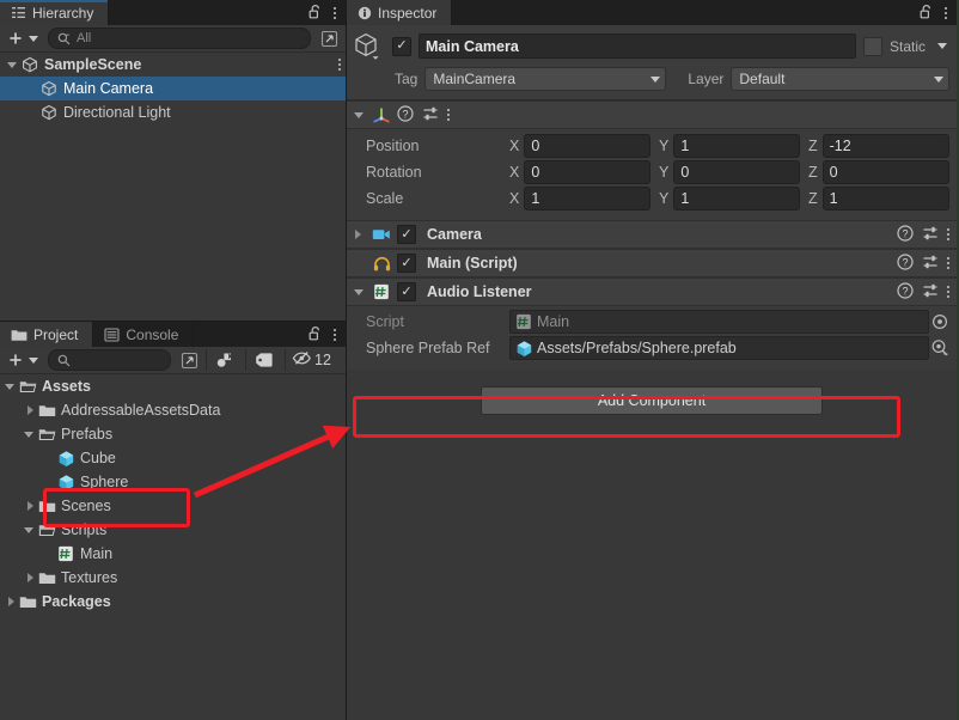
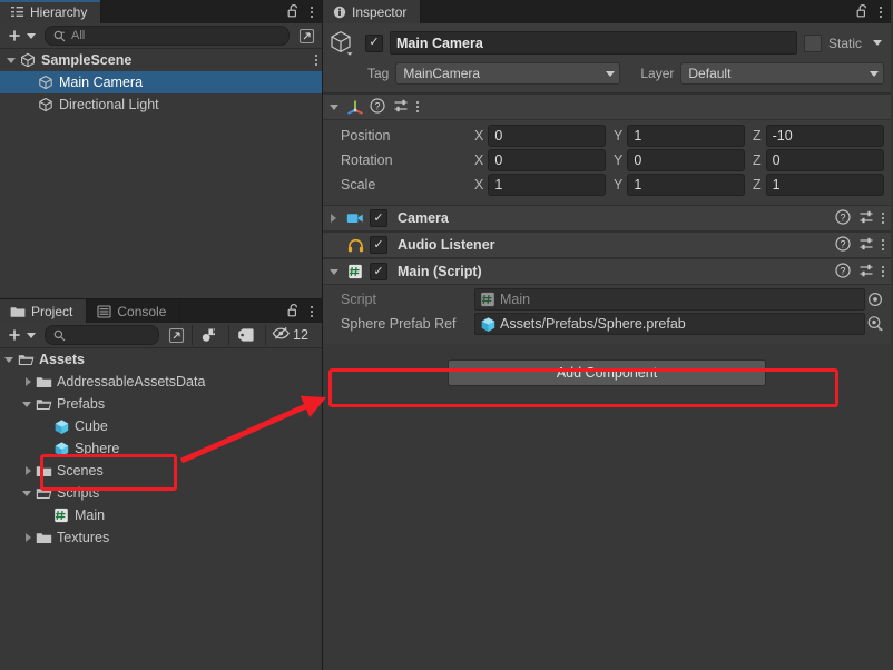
  Hierarchy
  All
  SampleScene
  Main Camera
  Directional Light
  Project
  Console
  12
  Assets
  AddressableAssetsData
  Prefabs
  Cube
  Sphere
  Scenes
  Scripts
  Main
  Textures
- Packages
  Inspector
  ✓
  Main Camera
  Static
  Tag
  MainCamera
  Layer
  Default
  ?
  Position
  X
  0
  Y
  1
  Z
- -12
+ -10
  Rotation
  X
  0
  Y
  0
  Z
  0
  Scale
  X
  1
  Y
  1
  Z
  1
  ✓
  Camera
  ?
  ✓
- Main (Script)
+ Audio Listener
  ?
  ✓
- Audio Listener
+ Main (Script)
  ?
  Script
  Main
  Sphere Prefab Ref
  Assets/Prefabs/Sphere.prefab
  Add Component
